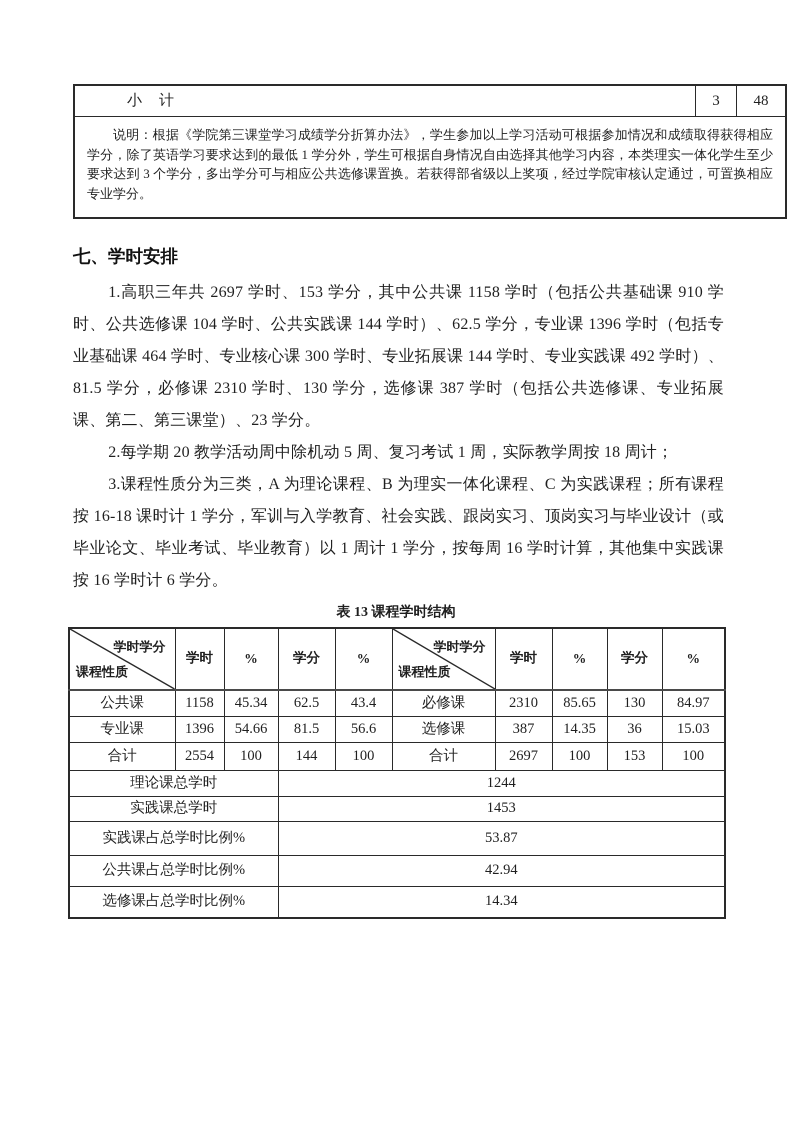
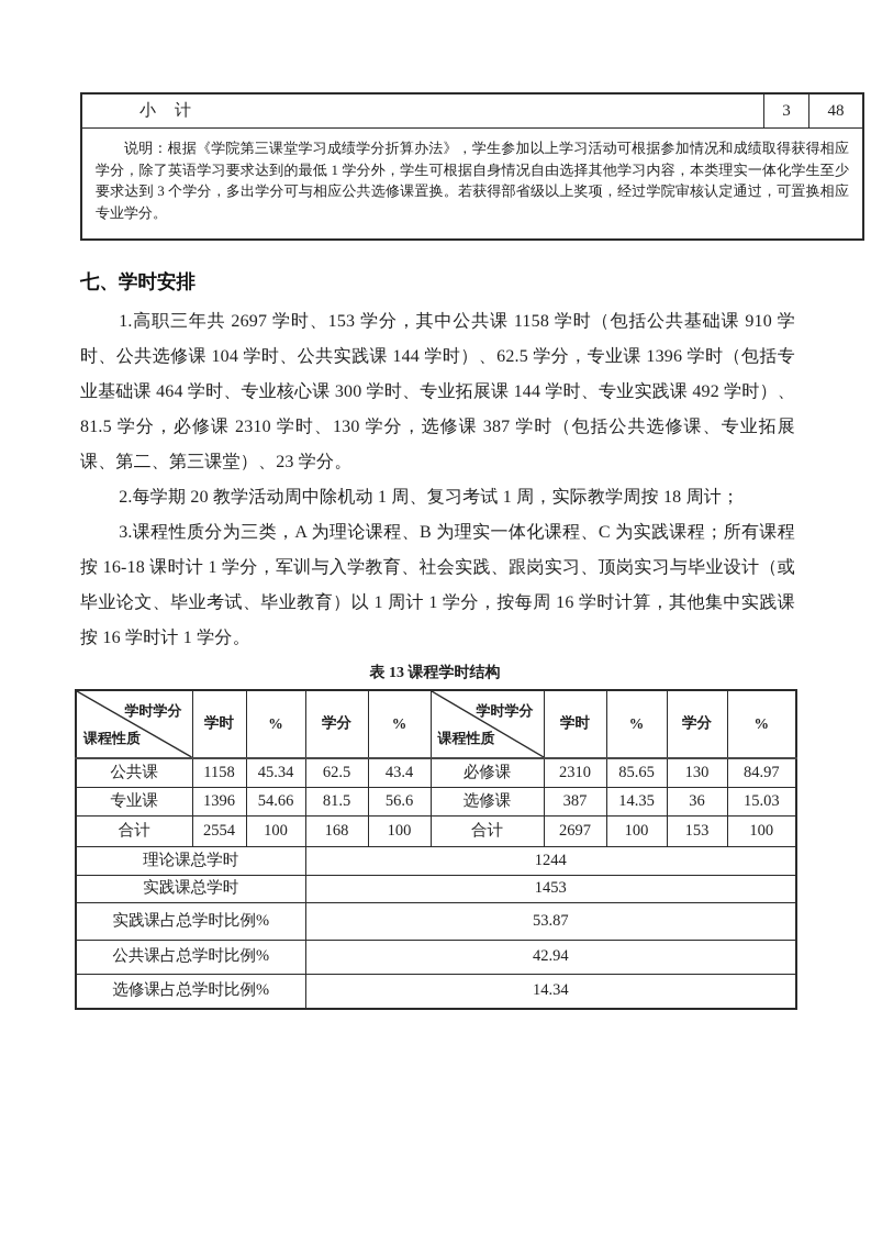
  小 计	3	48
  说明：根据《学院第三课堂学习成绩学分折算办法》，学生参加以上学习活动可根据参加情况和成绩取得获得相应学分，除了英语学习要求达到的最低 1 学分外，学生可根据自身情况自由选择其他学习内容，本类理实一体化学生至少要求达到 3 个学分，多出学分可与相应公共选修课置换。若获得部省级以上奖项，经过学院审核认定通过，可置换相应专业学分。
  七、学时安排
  1.高职三年共 2697 学时、153 学分，其中公共课 1158 学时（包括公共基础课 910 学时、公共选修课 104 学时、公共实践课 144 学时）、62.5 学分，专业课 1396 学时（包括专业基础课 464 学时、专业核心课 300 学时、专业拓展课 144 学时、专业实践课 492 学时）、81.5 学分，必修课 2310 学时、130 学分，选修课 387 学时（包括公共选修课、专业拓展课、第二、第三课堂）、23 学分。
- 2.每学期 20 教学活动周中除机动 5 周、复习考试 1 周，实际教学周按 18 周计；
+ 2.每学期 20 教学活动周中除机动 1 周、复习考试 1 周，实际教学周按 18 周计；
- 3.课程性质分为三类，A 为理论课程、B 为理实一体化课程、C 为实践课程；所有课程按 16-18 课时计 1 学分，军训与入学教育、社会实践、跟岗实习、顶岗实习与毕业设计（或毕业论文、毕业考试、毕业教育）以 1 周计 1 学分，按每周 16 学时计算，其他集中实践课按 16 学时计 6 学分。
+ 3.课程性质分为三类，A 为理论课程、B 为理实一体化课程、C 为实践课程；所有课程按 16-18 课时计 1 学分，军训与入学教育、社会实践、跟岗实习、顶岗实习与毕业设计（或毕业论文、毕业考试、毕业教育）以 1 周计 1 学分，按每周 16 学时计算，其他集中实践课按 16 学时计 1 学分。
  表 13 课程学时结构
  学时学分 课程性质	学时	%	学分	%	学时学分 课程性质	学时	%	学分	%
  公共课	1158	45.34	62.5	43.4	必修课	2310	85.65	130	84.97
  专业课	1396	54.66	81.5	56.6	选修课	387	14.35	36	15.03
- 合计	2554	100	144	100	合计	2697	100	153	100
+ 合计	2554	100	168	100	合计	2697	100	153	100
  理论课总学时	1244
  实践课总学时	1453
  实践课占总学时比例%	53.87
  公共课占总学时比例%	42.94
  选修课占总学时比例%	14.34
